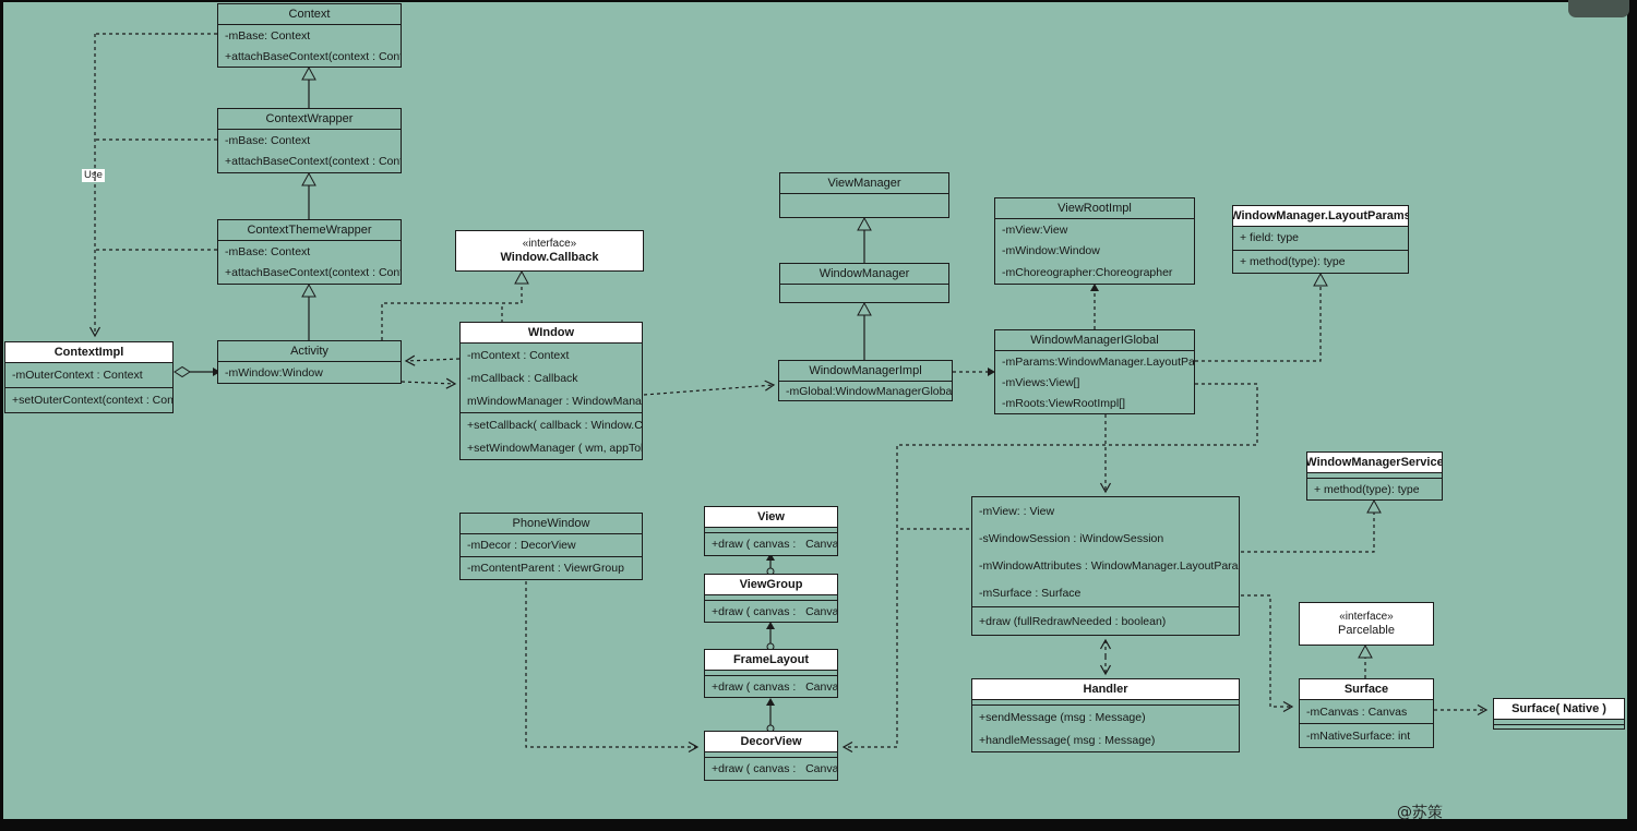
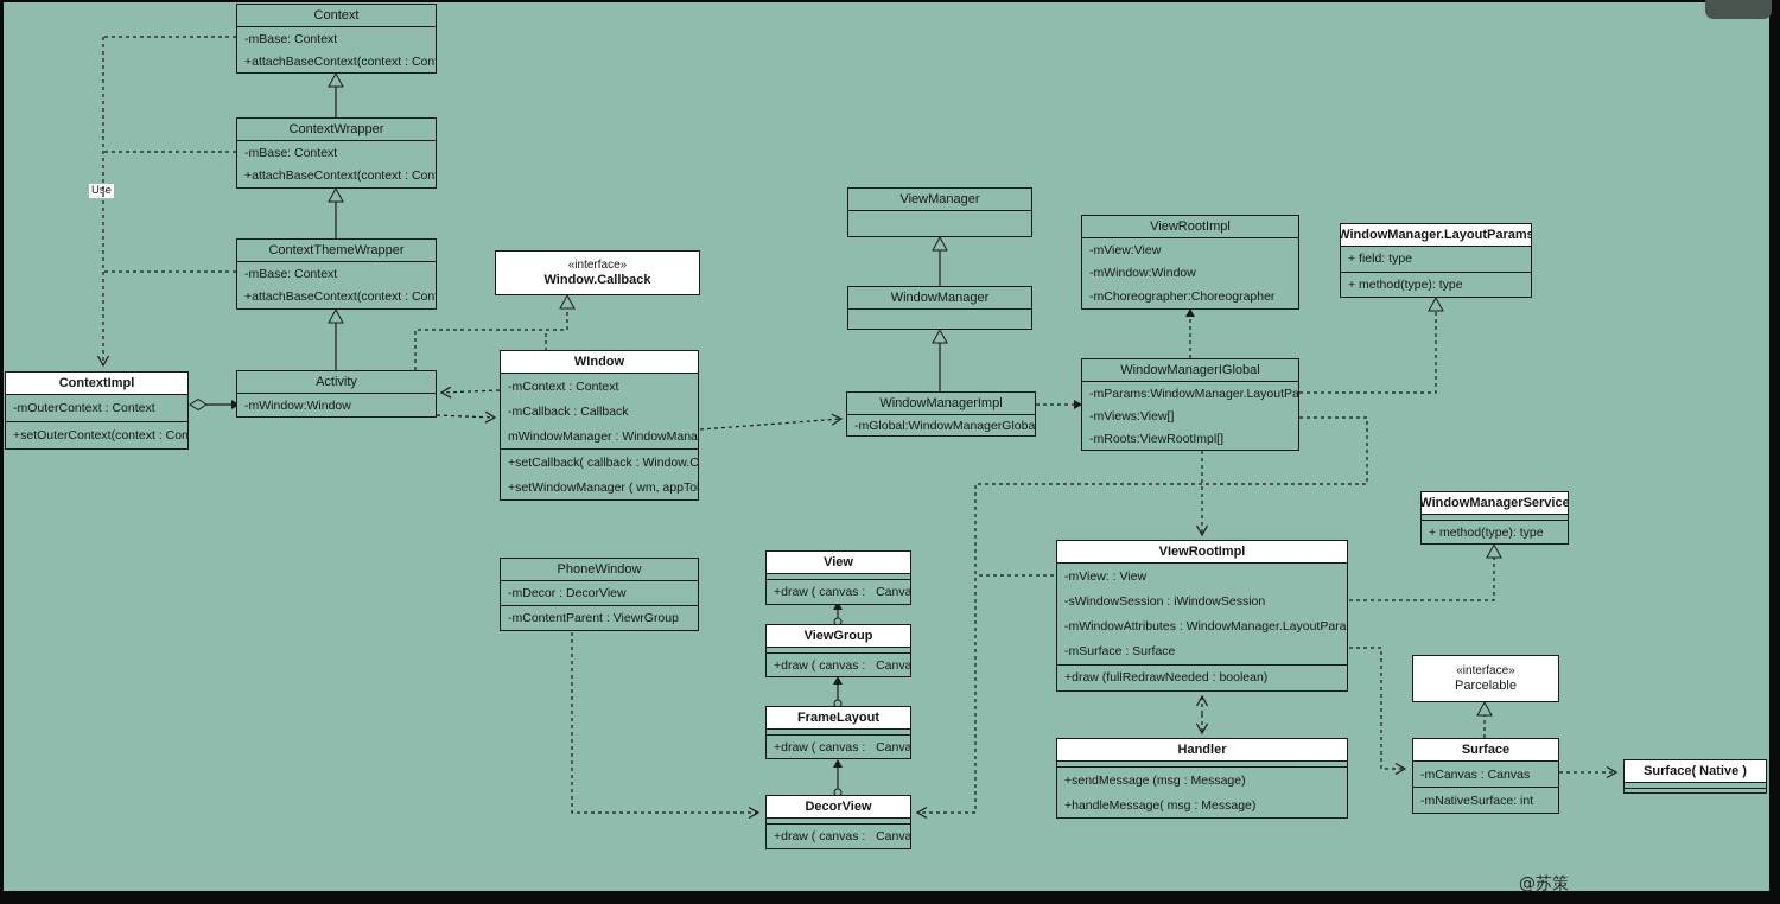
  Use
  Context
  -mBase: Context
  +attachBaseContext(context : Con
  ContextWrapper
  -mBase: Context
  +attachBaseContext(context : Con
  ContextThemeWrapper
  -mBase: Context
  +attachBaseContext(context : Con
  Activity
  -mWindow:Window
  ContextImpl
  -mOuterContext : Context
  +setOuterContext(context : Con
  WIndow
  -mContext : Context
  -mCallback : Callback
  mWindowManager : WindowMana
  +setCallback( callback : Window.C
  +setWindowManager ( wm, appTo
  PhoneWindow
  -mDecor : DecorView
  -mContentParent : ViewrGroup
  ViewManager
  WindowManager
  WindowManagerImpl
  -mGlobal:WindowManagerGloba
  ViewRootImpl
  -mView:View
  -mWindow:Window
  -mChoreographer:Choreographer
  WindowManager.LayoutParams
  + field: type
  + method(type): type
  WindowManagerIGlobal
  -mParams:WindowManager.LayoutPa
  -mViews:View[]
  -mRoots:ViewRootImpl[]
+ VIewRootImpl
  -mView: : View
  -sWindowSession : iWindowSession
  -mWindowAttributes : WindowManager.LayoutPara
  -mSurface : Surface
  +draw (fullRedrawNeeded : boolean)
  WindowManagerService
  + method(type): type
  View
  +draw ( canvas : Canva
  ViewGroup
  +draw ( canvas : Canva
  FrameLayout
  +draw ( canvas : Canva
  DecorView
  +draw ( canvas : Canva
  Handler
  +sendMessage (msg : Message)
  +handleMessage( msg : Message)
  Surface
  -mCanvas : Canvas
  -mNativeSurface: int
  Surface( Native )
  «interface»
  Window.Callback
  «interface»
  Parcelable
  @苏策
